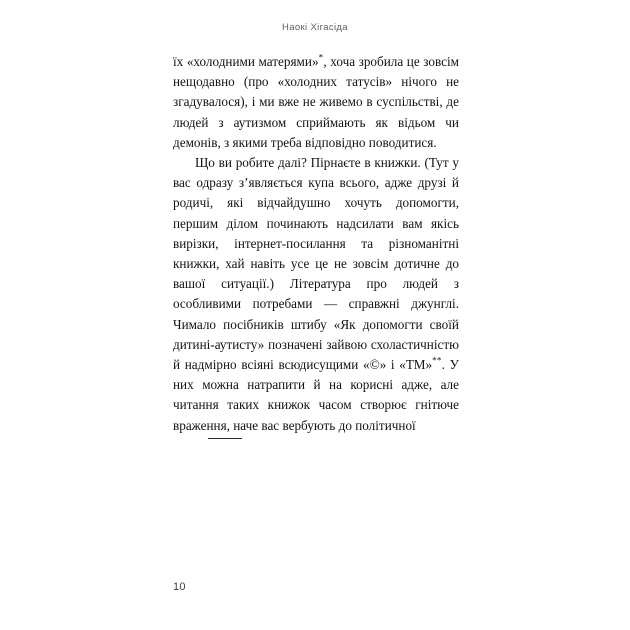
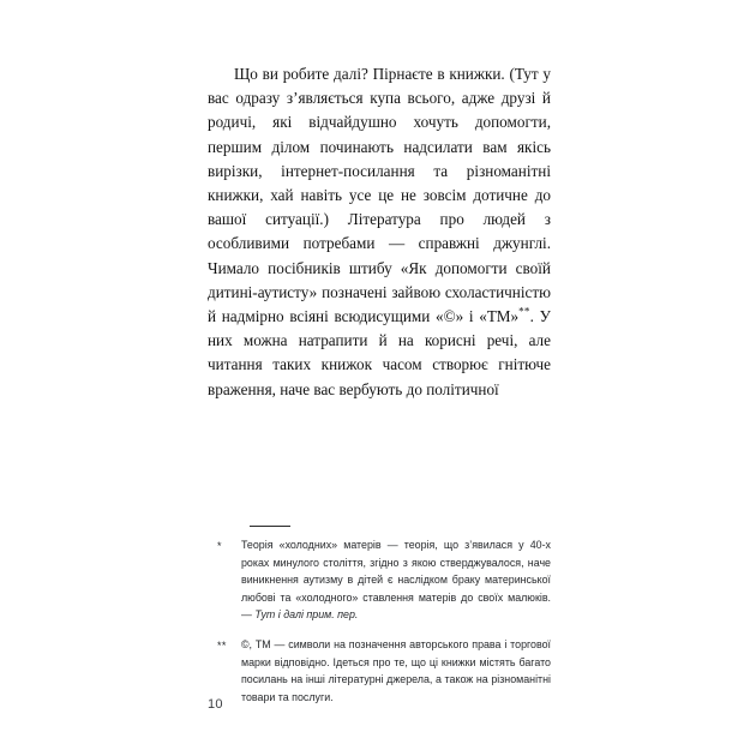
- Наокі Хігасіда
- їх «холодними матерями»*, хоча зробила це зовсім нещодавно (про «холодних татусів» нічого не згадувалося), і ми вже не живемо в суспільстві, де людей з аутизмом сприймають як відьом чи демонів, з якими треба відповідно поводитися.
- Що ви робите далі? Пірнаєте в книжки. (Тут у вас одразу з’являється купа всього, адже друзі й родичі, які відчайдушно хочуть допомогти, першим ділом починають надсилати вам якісь вирізки, інтернет-посилання та різноманітні книжки, хай навіть усе це не зовсім дотичне до вашої ситуації.) Література про людей з особливими потребами — справжні джунглі. Чимало посібників штибу «Як допомогти своїй дити­ні-аутисту» позначені зайвою схоластичністю й надмірно всіяні всюдисущими «©» і «ТМ»**. У них можна натрапити й на корисні адже, але читання таких книжок часом створює гнітюче враження, наче вас вербують до політичної
+ Що ви робите далі? Пірнаєте в книжки. (Тут у вас одразу з’являється купа всього, адже друзі й родичі, які відчайдушно хочуть допомогти, першим ділом починають надсилати вам якісь вирізки, інтернет-посилання та різноманітні книжки, хай навіть усе це не зовсім дотичне до вашої ситуації.) Література про людей з особливими потребами — справжні джунглі. Чимало посібників штибу «Як допомогти своїй дити­ні-аутисту» позначені зайвою схоластичністю й надмірно всіяні всюдисущими «©» і «ТМ»**. У них можна натрапити й на корисні речі, але читання таких книжок часом створює гнітюче враження, наче вас вербують до політичної
+ *
+ Теорія «холодних» матерів — теорія, що з’явилася у 40-х роках минулого століття, згідно з якою стверджу­валося, наче виникнення аутизму в дітей є наслідком браку материнської любові та «холодного» ставлення матерів до своїх малюків. — Тут і далі прим. пер.
+ **
+ ©, ТМ — символи на позначення авторського права і торгової марки відповідно. Ідеться про те, що ці книжки містять багато посилань на інші літературні джерела, а також на різноманітні товари та послуги.
  10
